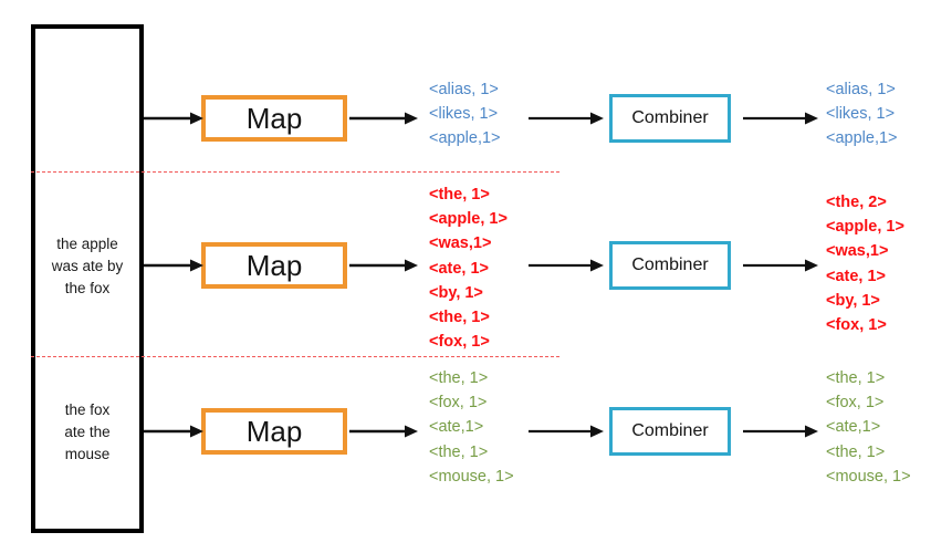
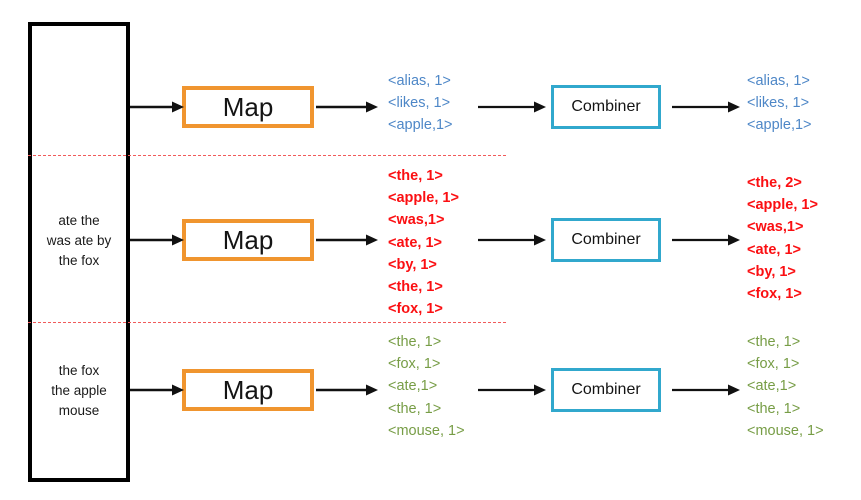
- the apple
+ ate the
  was ate by
  the fox
  the fox
- ate the
+ the apple
  mouse
  Map
  <alias, 1>
  <likes, 1>
  <apple,1>
  Combiner
  <alias, 1>
  <likes, 1>
  <apple,1>
  Map
  <the, 1>
  <apple, 1>
  <was,1>
  <ate, 1>
  <by, 1>
  <the, 1>
  <fox, 1>
  Combiner
  <the, 2>
  <apple, 1>
  <was,1>
  <ate, 1>
  <by, 1>
  <fox, 1>
  Map
  <the, 1>
  <fox, 1>
  <ate,1>
  <the, 1>
  <mouse, 1>
  Combiner
  <the, 1>
  <fox, 1>
  <ate,1>
  <the, 1>
  <mouse, 1>
